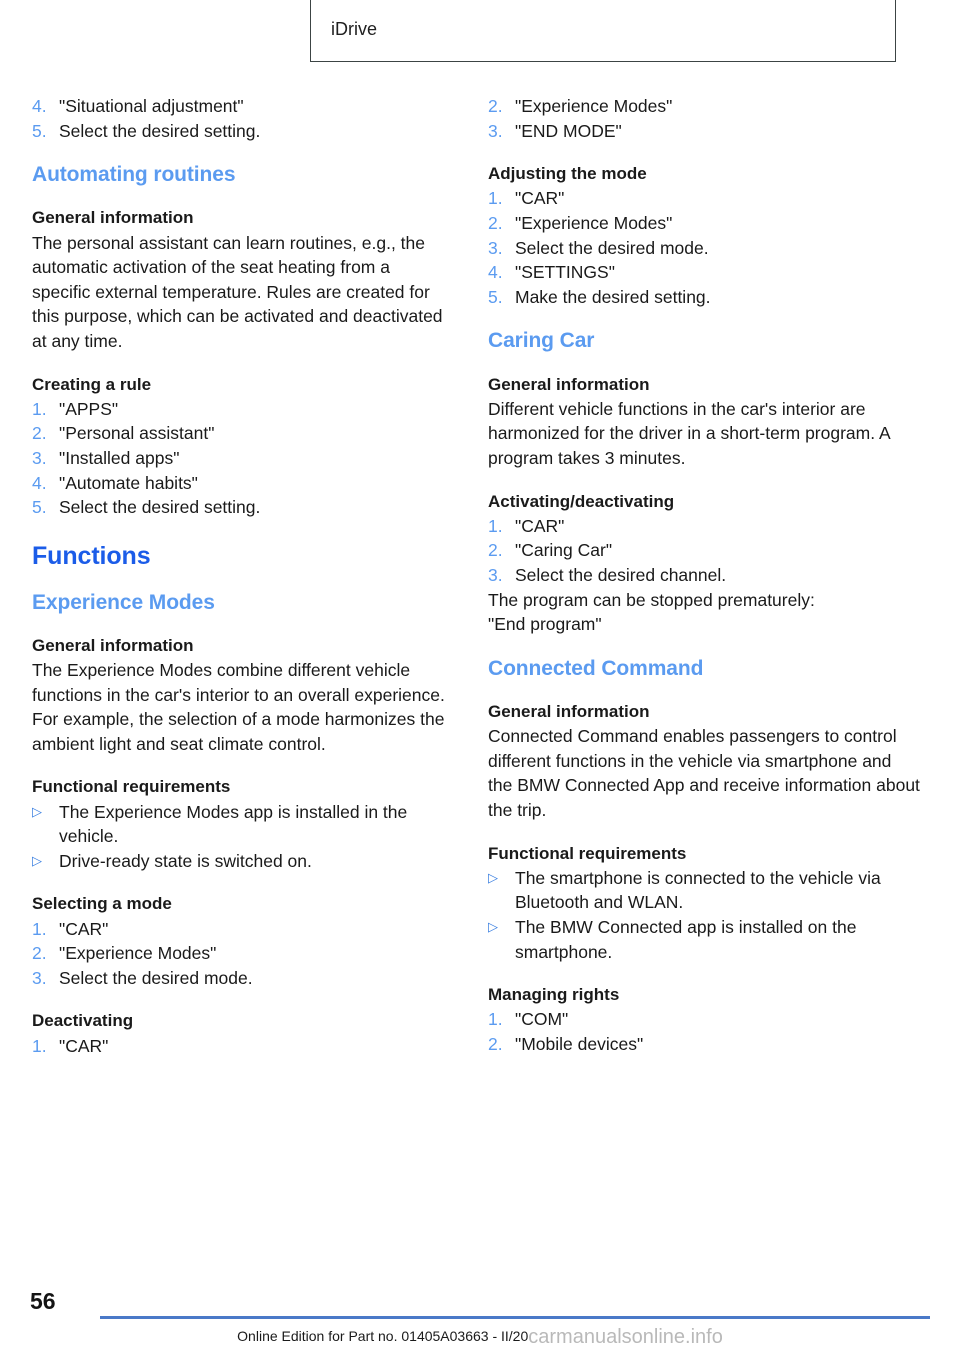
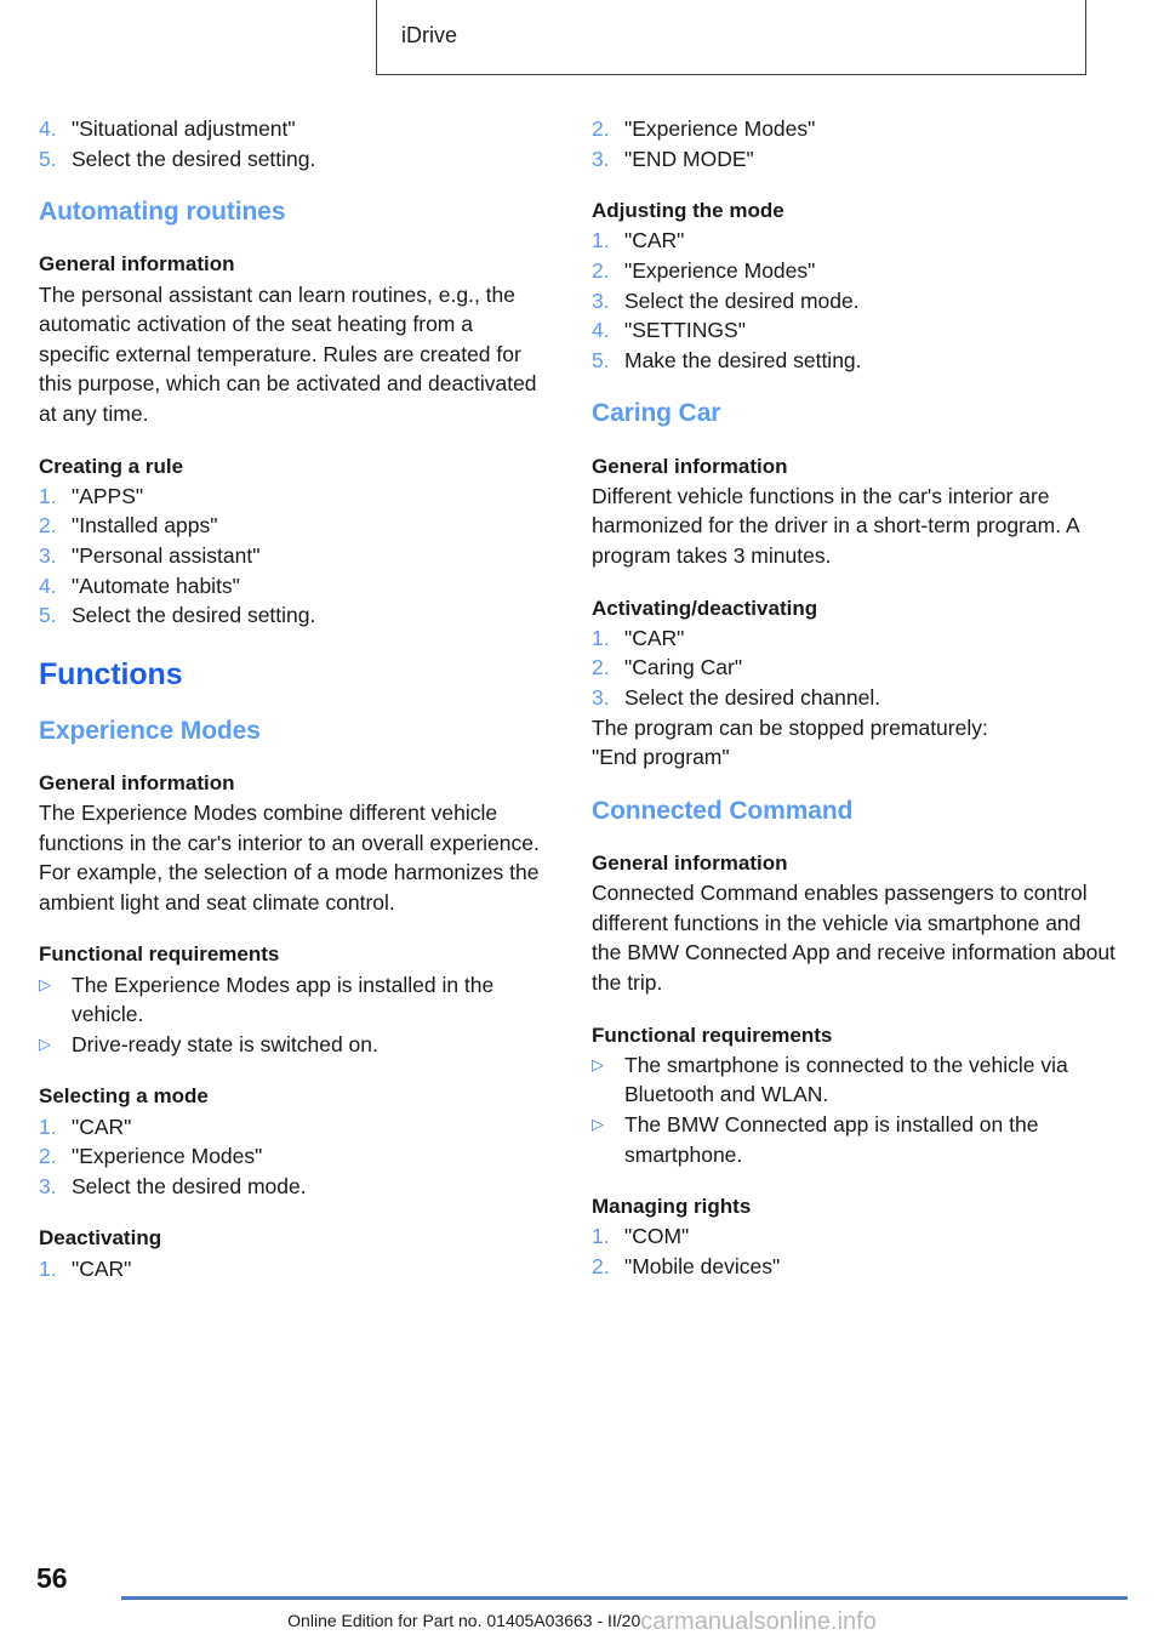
  iDrive
  4.
  "Situational adjustment"
  5.
  Select the desired setting.
  Automating routines
  General information
  The personal assistant can learn routines, e.g., the automatic activation of the seat heating from a specific external temperature. Rules are created for this purpose, which can be activated and deactivated at any time.
  Creating a rule
  1.
  "APPS"
  2.
- "Personal assistant"
+ "Installed apps"
  3.
- "Installed apps"
+ "Personal assistant"
  4.
  "Automate habits"
  5.
  Select the desired setting.
  Functions
  Experience Modes
  General information
  The Experience Modes combine different vehicle functions in the car's interior to an overall experience. For example, the selection of a mode harmonizes the ambient light and seat climate control.
  Functional requirements
  ▷
  The Experience Modes app is installed in the vehicle.
  ▷
  Drive-ready state is switched on.
  Selecting a mode
  1.
  "CAR"
  2.
  "Experience Modes"
  3.
  Select the desired mode.
  Deactivating
  1.
  "CAR"
  2.
  "Experience Modes"
  3.
  "END MODE"
  Adjusting the mode
  1.
  "CAR"
  2.
  "Experience Modes"
  3.
  Select the desired mode.
  4.
  "SETTINGS"
  5.
  Make the desired setting.
  Caring Car
  General information
  Different vehicle functions in the car's interior are harmonized for the driver in a short-term program. A program takes 3 minutes.
  Activating/deactivating
  1.
  "CAR"
  2.
  "Caring Car"
  3.
  Select the desired channel.
  The program can be stopped prematurely:
  "End program"
  Connected Command
  General information
  Connected Command enables passengers to control different functions in the vehicle via smartphone and the BMW Connected App and receive information about the trip.
  Functional requirements
  ▷
  The smartphone is connected to the vehicle via Bluetooth and WLAN.
  ▷
  The BMW Connected app is installed on the smartphone.
  Managing rights
  1.
  "COM"
  2.
  "Mobile devices"
  56
  Online Edition for Part no. 01405A03663 - II/20carmanualsonline.info
